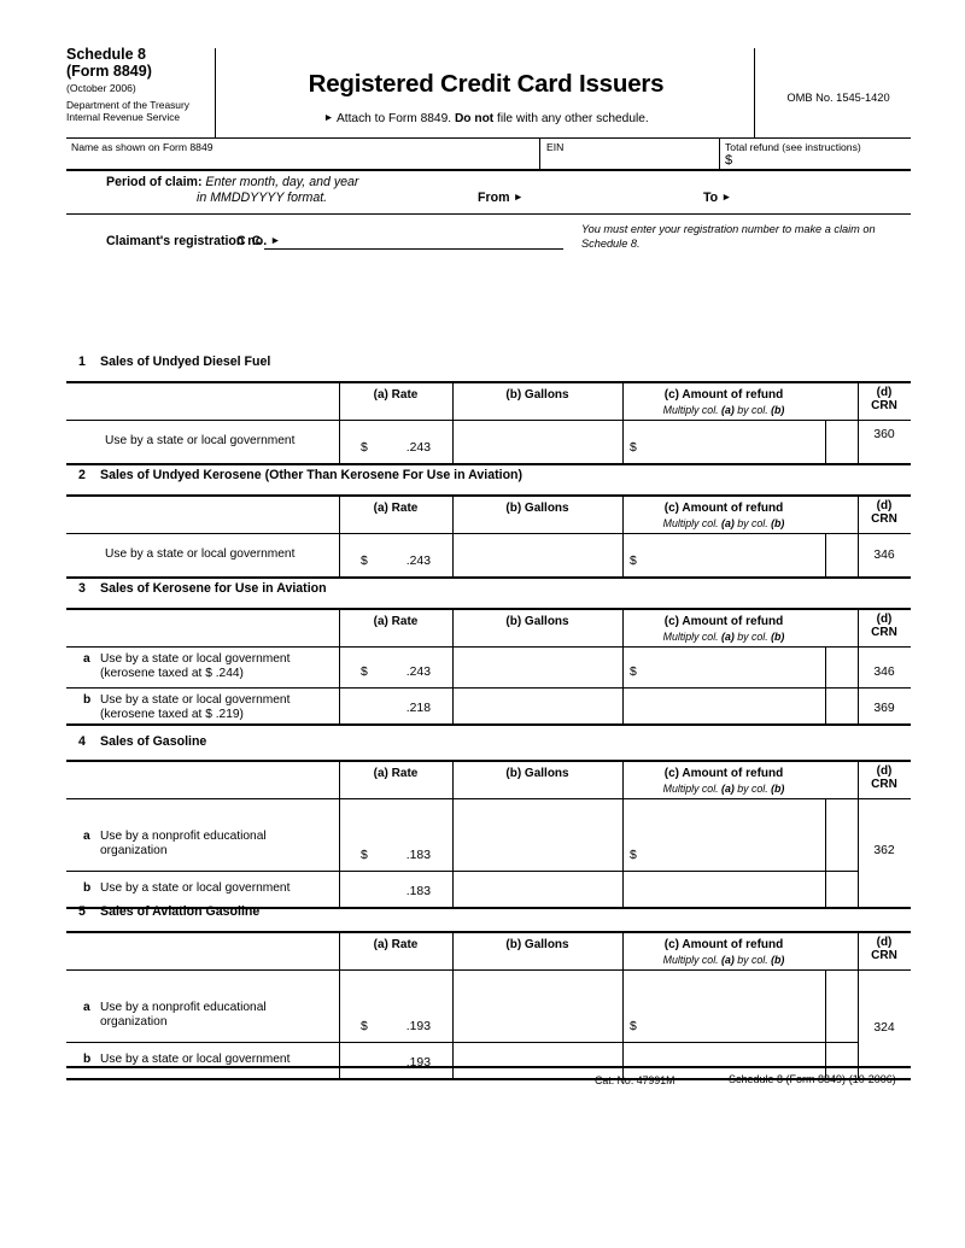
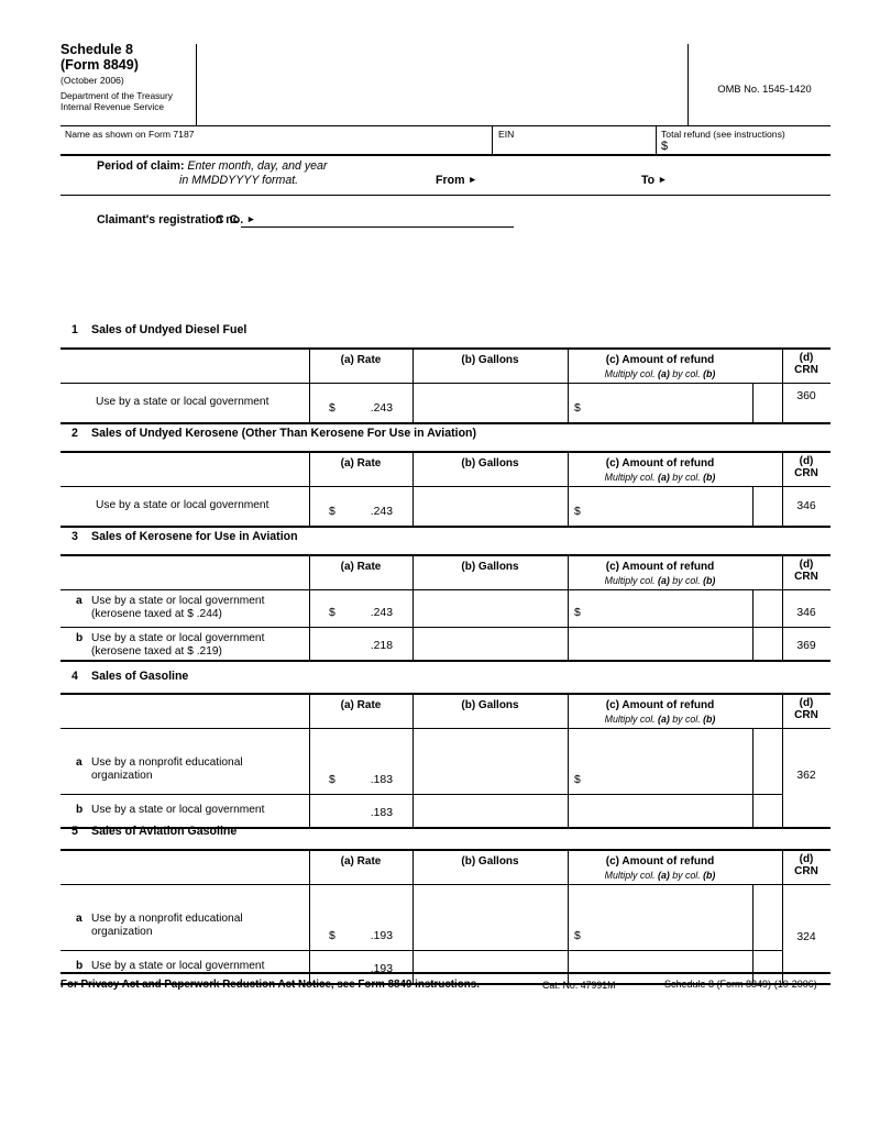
  Schedule 8
  (Form 8849)
  (October 2006)
  Department of the Treasury
  Internal Revenue Service
- Registered Credit Card Issuers
- ► Attach to Form 8849. Do not file with any other schedule.
  OMB No. 1545-1420
- Name as shown on Form 8849
+ Name as shown on Form 7187
  EIN
  Total refund (see instructions)
  $
  Period of claim: Enter month, day, and year
  in MMDDYYYY format.
  From ►
  To ►
  Claimant's registration no. ►
  C C
- You must enter your registration number to make a claim on Schedule 8.
  1
  Sales of Undyed Diesel Fuel
  (a) Rate
  (b) Gallons
  (c) Amount of refund
  Multiply col. (a) by col. (b)
  (d)
  CRN
  Use by a state or local government
  $
  .243
  $
  360
  2
  Sales of Undyed Kerosene (Other Than Kerosene For Use in Aviation)
  (a) Rate
  (b) Gallons
  (c) Amount of refund
  Multiply col. (a) by col. (b)
  (d)
  CRN
  Use by a state or local government
  $
  .243
  $
  346
  3
  Sales of Kerosene for Use in Aviation
  (a) Rate
  (b) Gallons
  (c) Amount of refund
  Multiply col. (a) by col. (b)
  (d)
  CRN
  a
  Use by a state or local government
  (kerosene taxed at $ .244)
  $
  .243
  $
  b
  Use by a state or local government
  (kerosene taxed at $ .219)
  .218
  346
  369
  4
  Sales of Gasoline
  (a) Rate
  (b) Gallons
  (c) Amount of refund
  Multiply col. (a) by col. (b)
  (d)
  CRN
  a
  Use by a nonprofit educational
  organization
  $
  .183
  $
  b
  Use by a state or local government
  .183
  362
  5
  Sales of Aviation Gasoline
  (a) Rate
  (b) Gallons
  (c) Amount of refund
  Multiply col. (a) by col. (b)
  (d)
  CRN
  a
  Use by a nonprofit educational
  organization
  $
  .193
  $
  b
  Use by a state or local government
  .193
  324
+ For Privacy Act and Paperwork Reduction Act Notice, see Form 8849 instructions.
  Cat. No. 47991M
  Schedule 8 (Form 8849) (10-2006)
